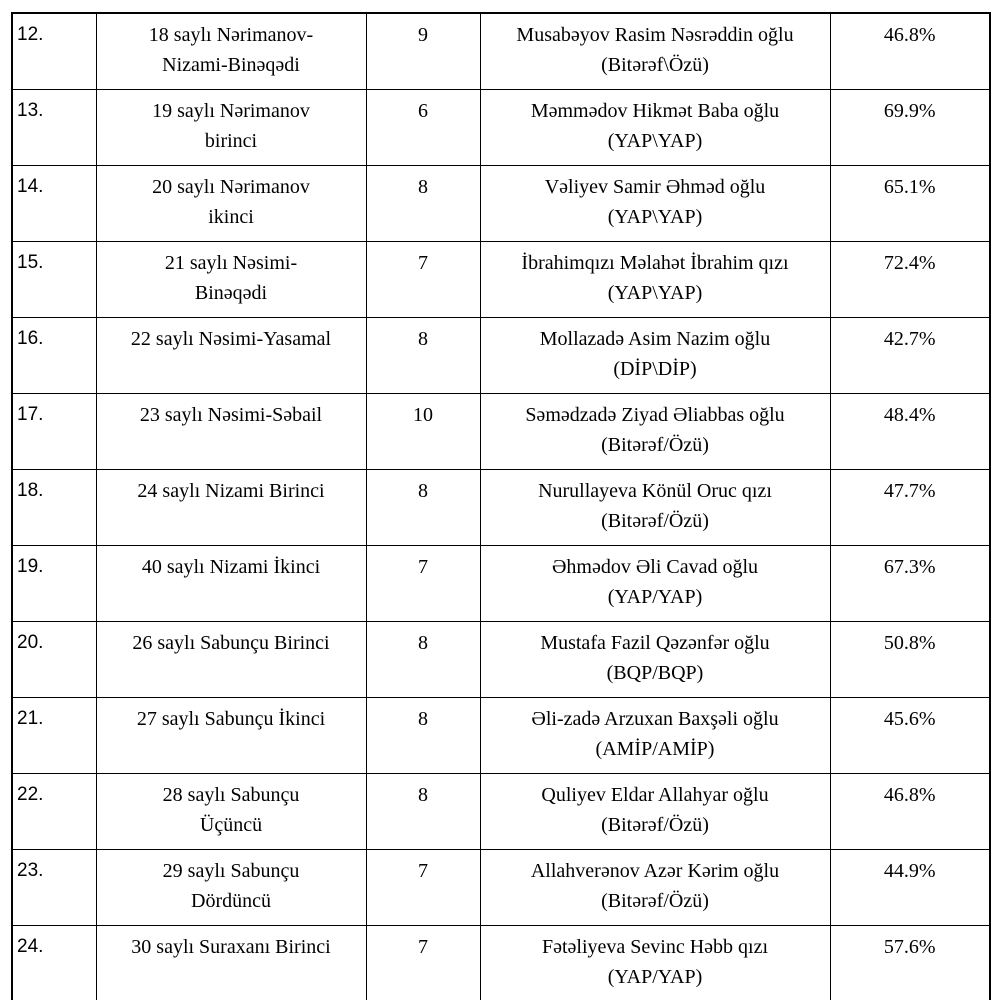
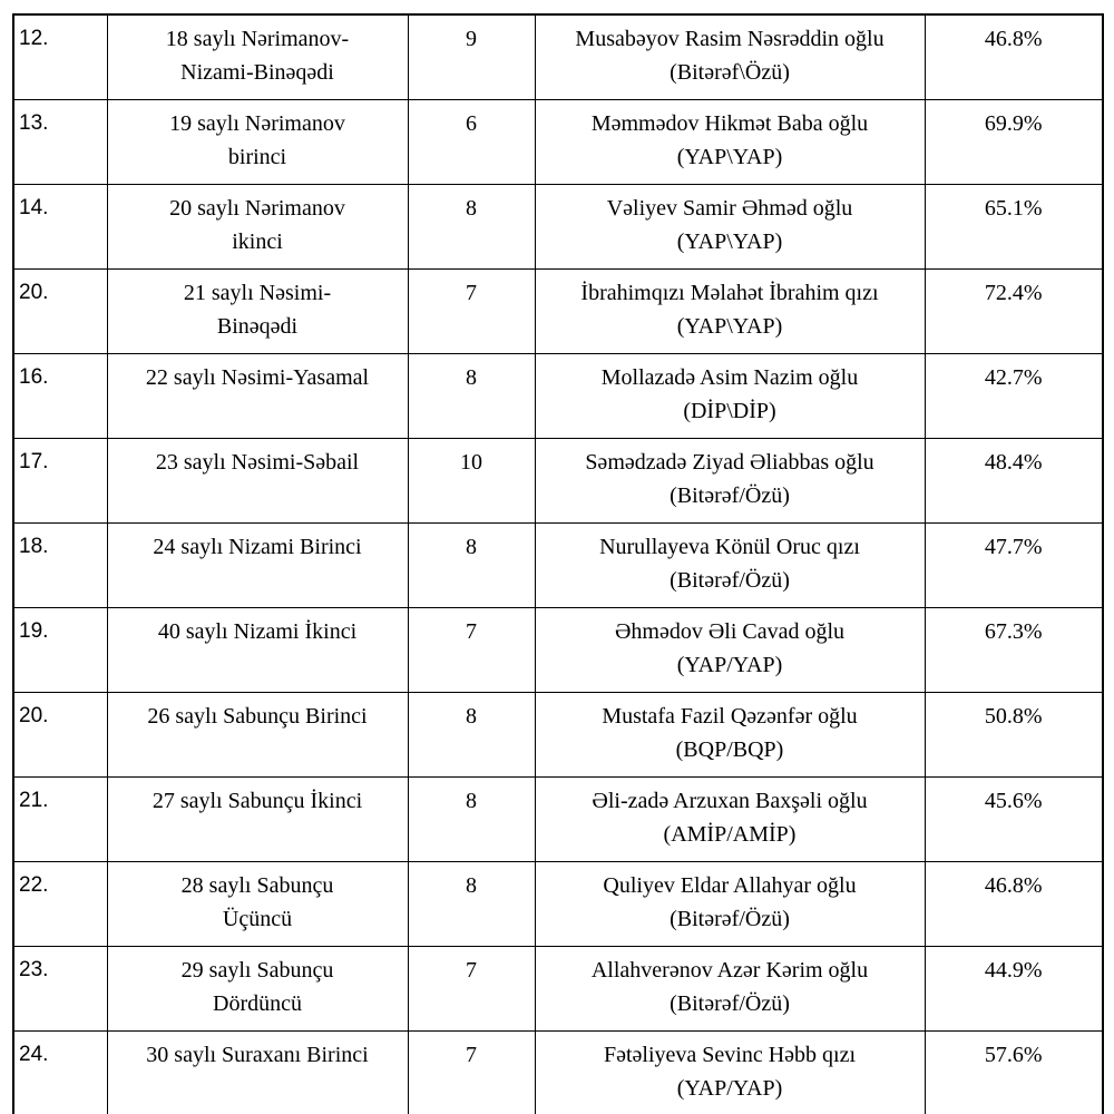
  12.	18 saylı Nərimanov-Nizami-Binəqədi	9	Musabəyov Rasim Nəsrəddin oğlu(Bitərəf\Özü)	46.8%
  13.	19 saylı Nərimanovbirinci	6	Məmmədov Hikmət Baba oğlu(YAP\YAP)	69.9%
  14.	20 saylı Nərimanovikinci	8	Vəliyev Samir Əhməd oğlu(YAP\YAP)	65.1%
- 15.	21 saylı Nəsimi-Binəqədi	7	İbrahimqızı Məlahət İbrahim qızı(YAP\YAP)	72.4%
+ 20.	21 saylı Nəsimi-Binəqədi	7	İbrahimqızı Məlahət İbrahim qızı(YAP\YAP)	72.4%
  16.	22 saylı Nəsimi-Yasamal	8	Mollazadə Asim Nazim oğlu(DİP\DİP)	42.7%
  17.	23 saylı Nəsimi-Səbail	10	Səmədzadə Ziyad Əliabbas oğlu(Bitərəf/Özü)	48.4%
  18.	24 saylı Nizami Birinci	8	Nurullayeva Könül Oruc qızı(Bitərəf/Özü)	47.7%
  19.	40 saylı Nizami İkinci	7	Əhmədov Əli Cavad oğlu(YAP/YAP)	67.3%
  20.	26 saylı Sabunçu Birinci	8	Mustafa Fazil Qəzənfər oğlu(BQP/BQP)	50.8%
  21.	27 saylı Sabunçu İkinci	8	Əli-zadə Arzuxan Baxşəli oğlu(AMİP/AMİP)	45.6%
  22.	28 saylı SabunçuÜçüncü	8	Quliyev Eldar Allahyar oğlu(Bitərəf/Özü)	46.8%
  23.	29 saylı SabunçuDördüncü	7	Allahverənov Azər Kərim oğlu(Bitərəf/Özü)	44.9%
  24.	30 saylı Suraxanı Birinci	7	Fətəliyeva Sevinc Həbb qızı(YAP/YAP)	57.6%
